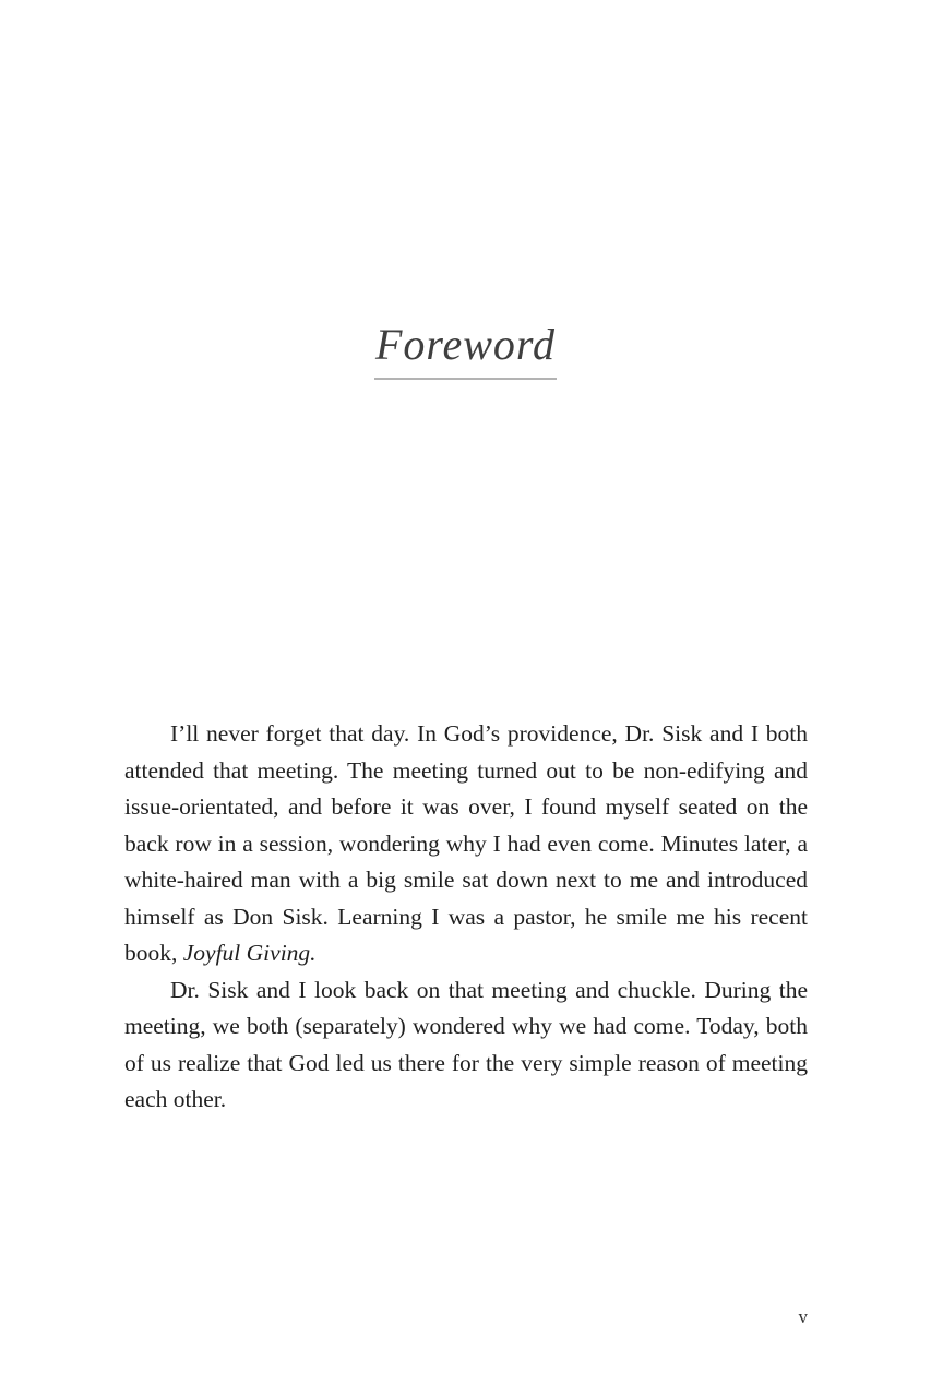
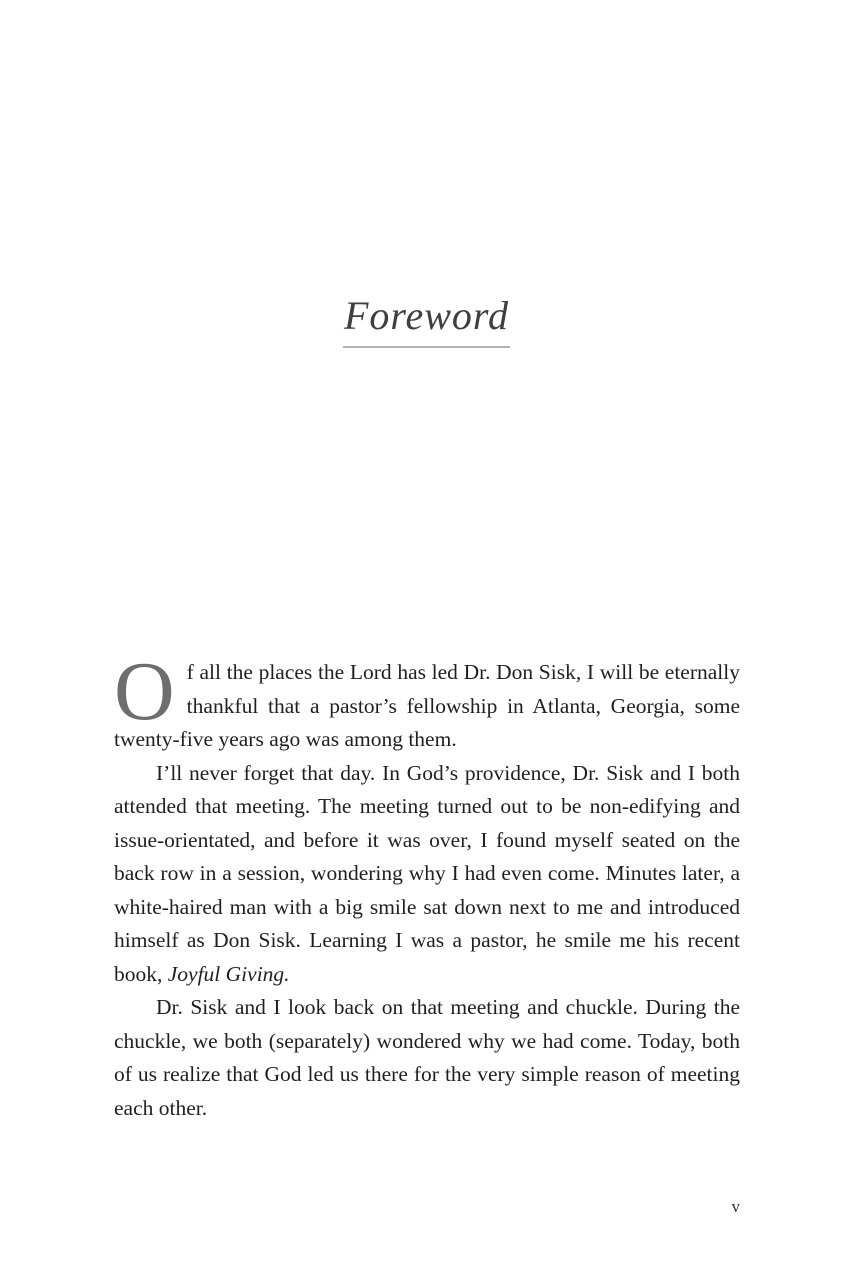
  Foreword
+ O
+ f all the places the Lord has led Dr. Don Sisk, I will be eternally thankful that a pastor’s fellowship in Atlanta, Georgia, some twenty-five years ago was among them.
  I’ll never forget that day. In God’s providence, Dr. Sisk and I both attended that meeting. The meeting turned out to be non-edifying and issue-orientated, and before it was over, I found myself seated on the back row in a session, wondering why I had even come. Minutes later, a white-haired man with a big smile sat down next to me and introduced himself as Don Sisk. Learning I was a pastor, he smile me his recent book, Joyful Giving.
- Dr. Sisk and I look back on that meeting and chuckle. During the meeting, we both (separately) wondered why we had come. Today, both of us realize that God led us there for the very simple reason of meeting each other.
+ Dr. Sisk and I look back on that meeting and chuckle. During the chuckle, we both (separately) wondered why we had come. Today, both of us realize that God led us there for the very simple reason of meeting each other.
  v
